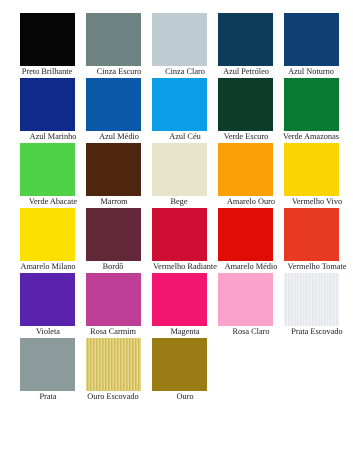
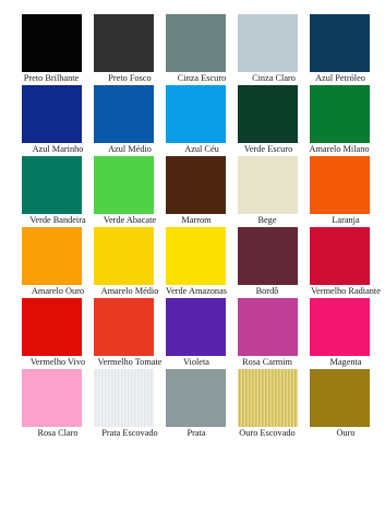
  Preto Brilhante
+ Preto Fosco
  Cinza Escuro
  Cinza Claro
  Azul Petróleo
- Azul Noturno
  Azul Marinho
  Azul Médio
  Azul Céu
  Verde Escuro
- Verde Amazonas
+ Amarelo Milano
+ Verde Bandeira
  Verde Abacate
  Marrom
  Bege
+ Laranja
  Amarelo Ouro
- Vermelho Vivo
+ Amarelo Médio
- Amarelo Milano
+ Verde Amazonas
  Bordô
  Vermelho Radiante
- Amarelo Médio
+ Vermelho Vivo
  Vermelho Tomate
  Violeta
  Rosa Carmim
  Magenta
  Rosa Claro
  Prata Escovado
  Prata
  Ouro Escovado
  Ouro
